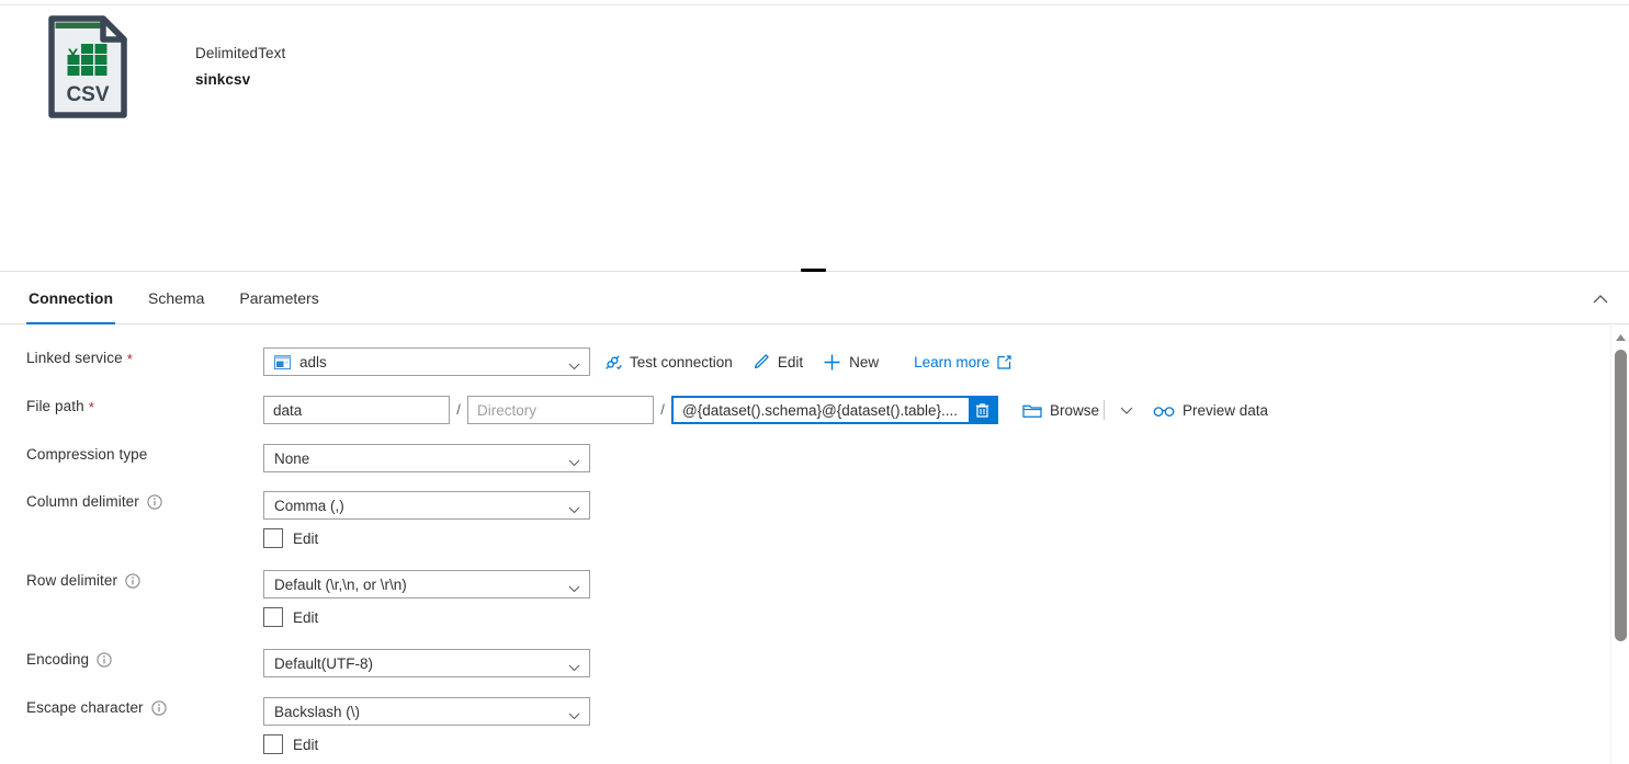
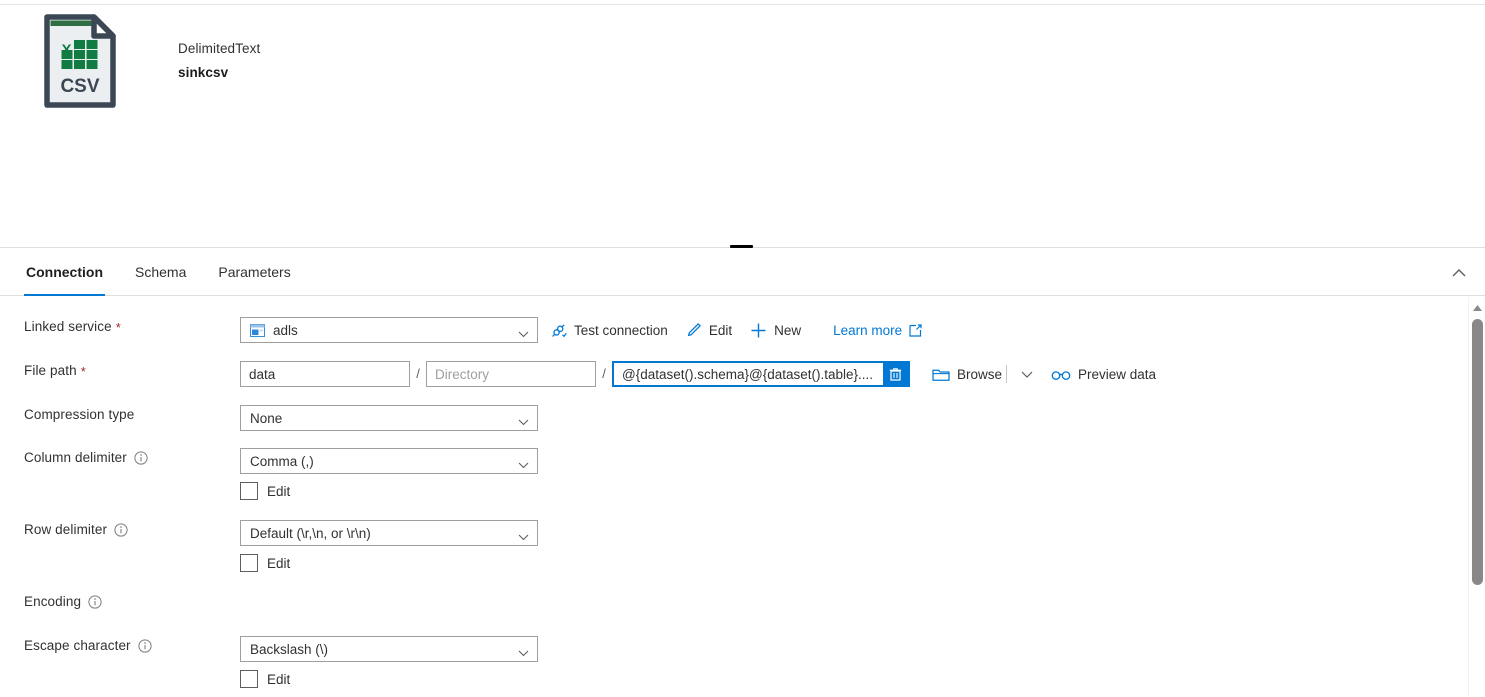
  CSV
  DelimitedText
  sinkcsv
  Connection
  Schema
  Parameters
  Linked service
  *
  adls
  Test connection
  Edit
  New
  Learn more
  File path
  *
  data
  /
  Directory
  /
  @{dataset().schema}@{dataset().table}....
  Browse
  Preview data
  Compression type
  None
  Column delimiter
  Comma (,)
  Edit
  Row delimiter
  Default (\r,\n, or \r\n)
  Edit
  Encoding
- Default(UTF-8)
  Escape character
  Backslash (\)
  Edit
